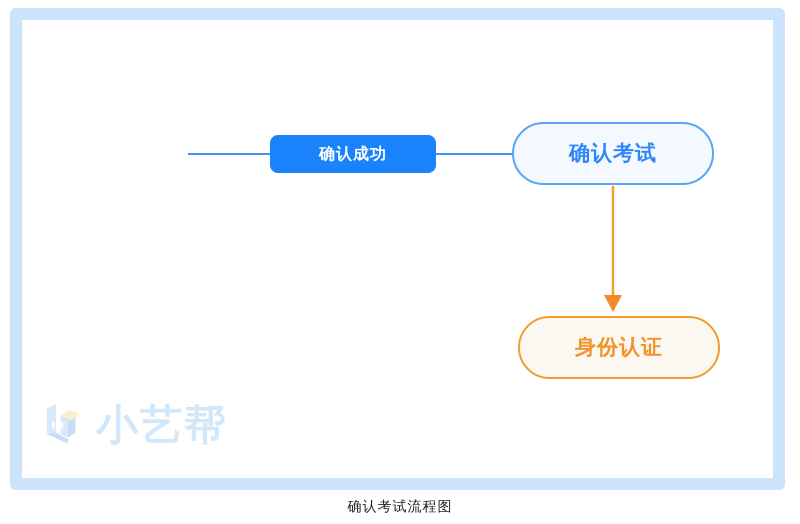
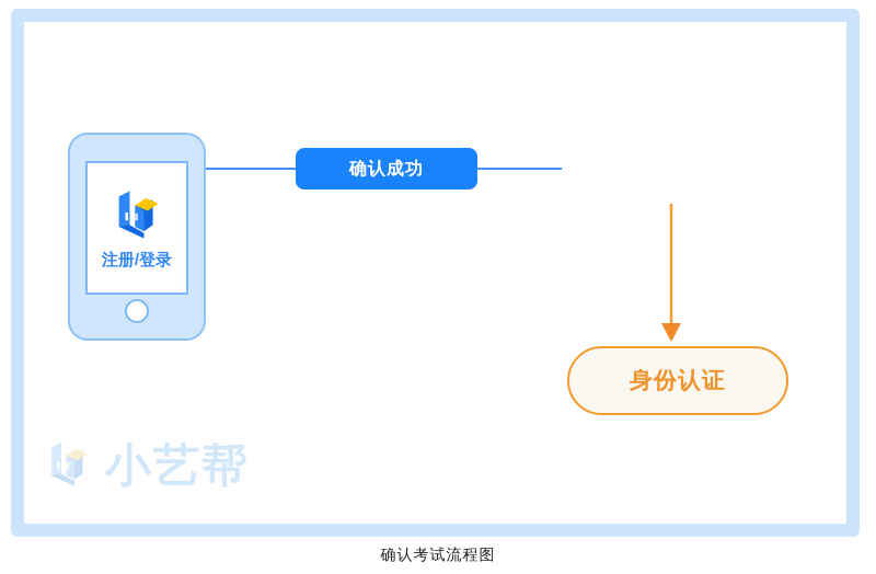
+ 注册/登录
  确认成功
- 确认考试
  身份认证
  小艺帮
  确认考试流程图
